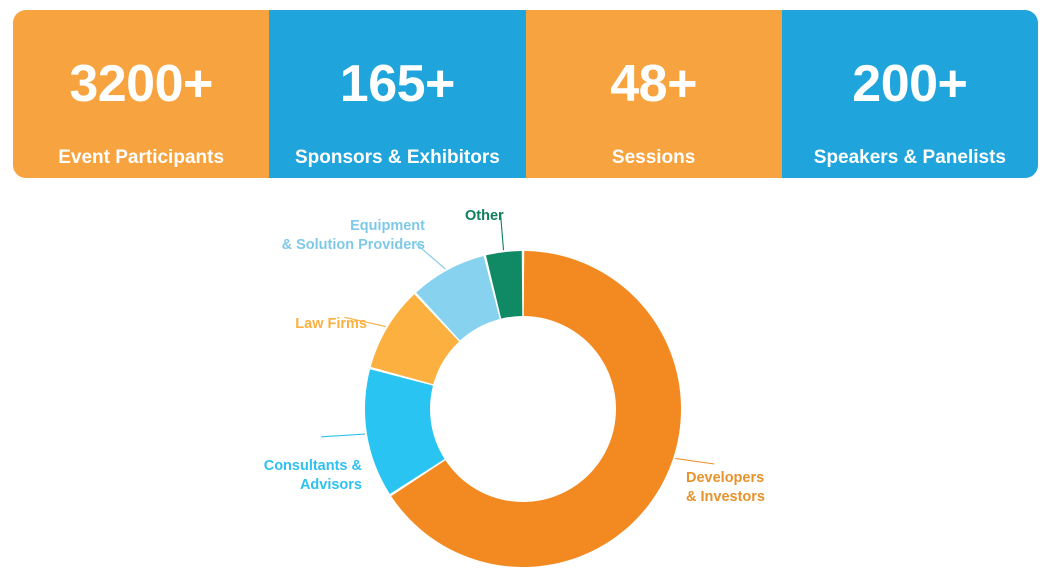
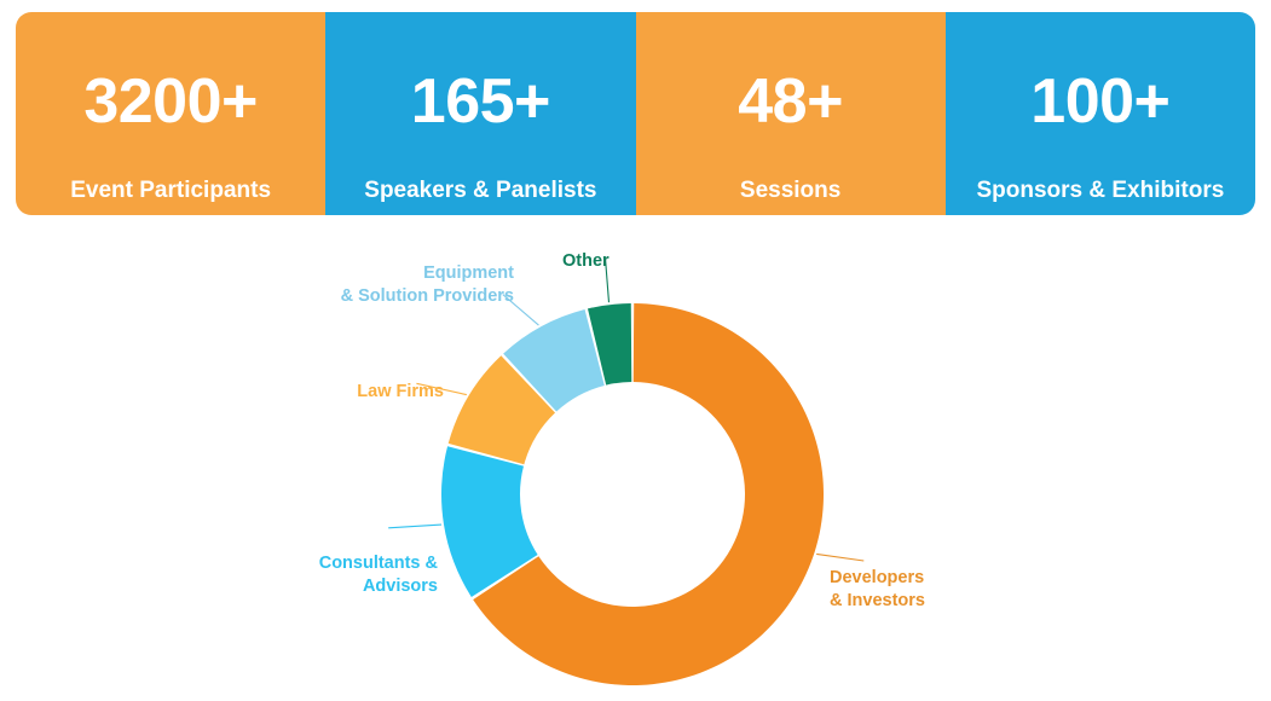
  3200+
  Event Participants
  165+
- Sponsors & Exhibitors
+ Speakers & Panelists
  48+
  Sessions
- 200+
+ 100+
- Speakers & Panelists
+ Sponsors & Exhibitors
  Other
  Equipment
  & Solution Providers
  Law Firms
  Consultants &
  Advisors
  Developers
  & Investors
